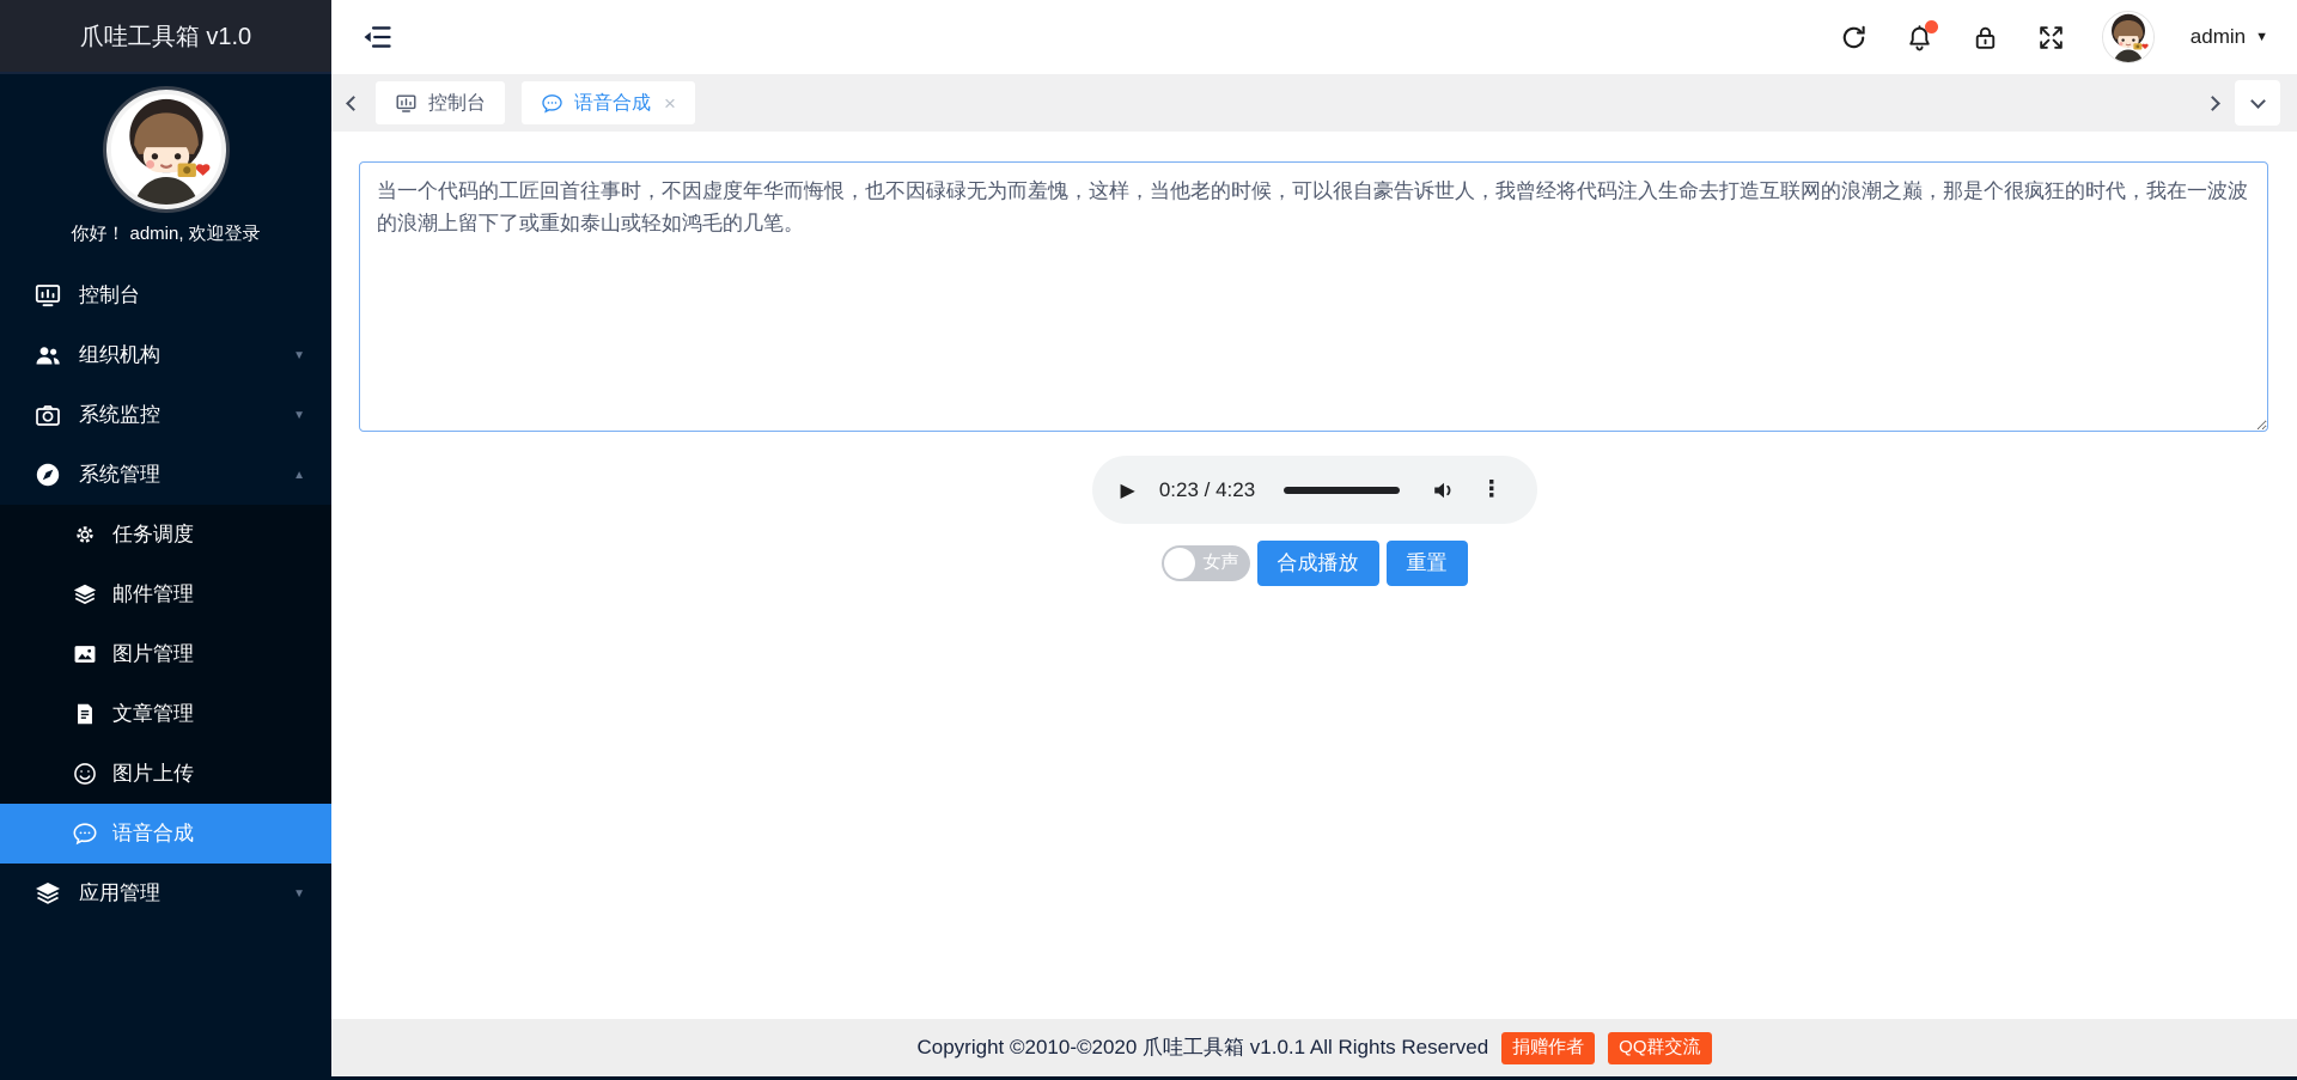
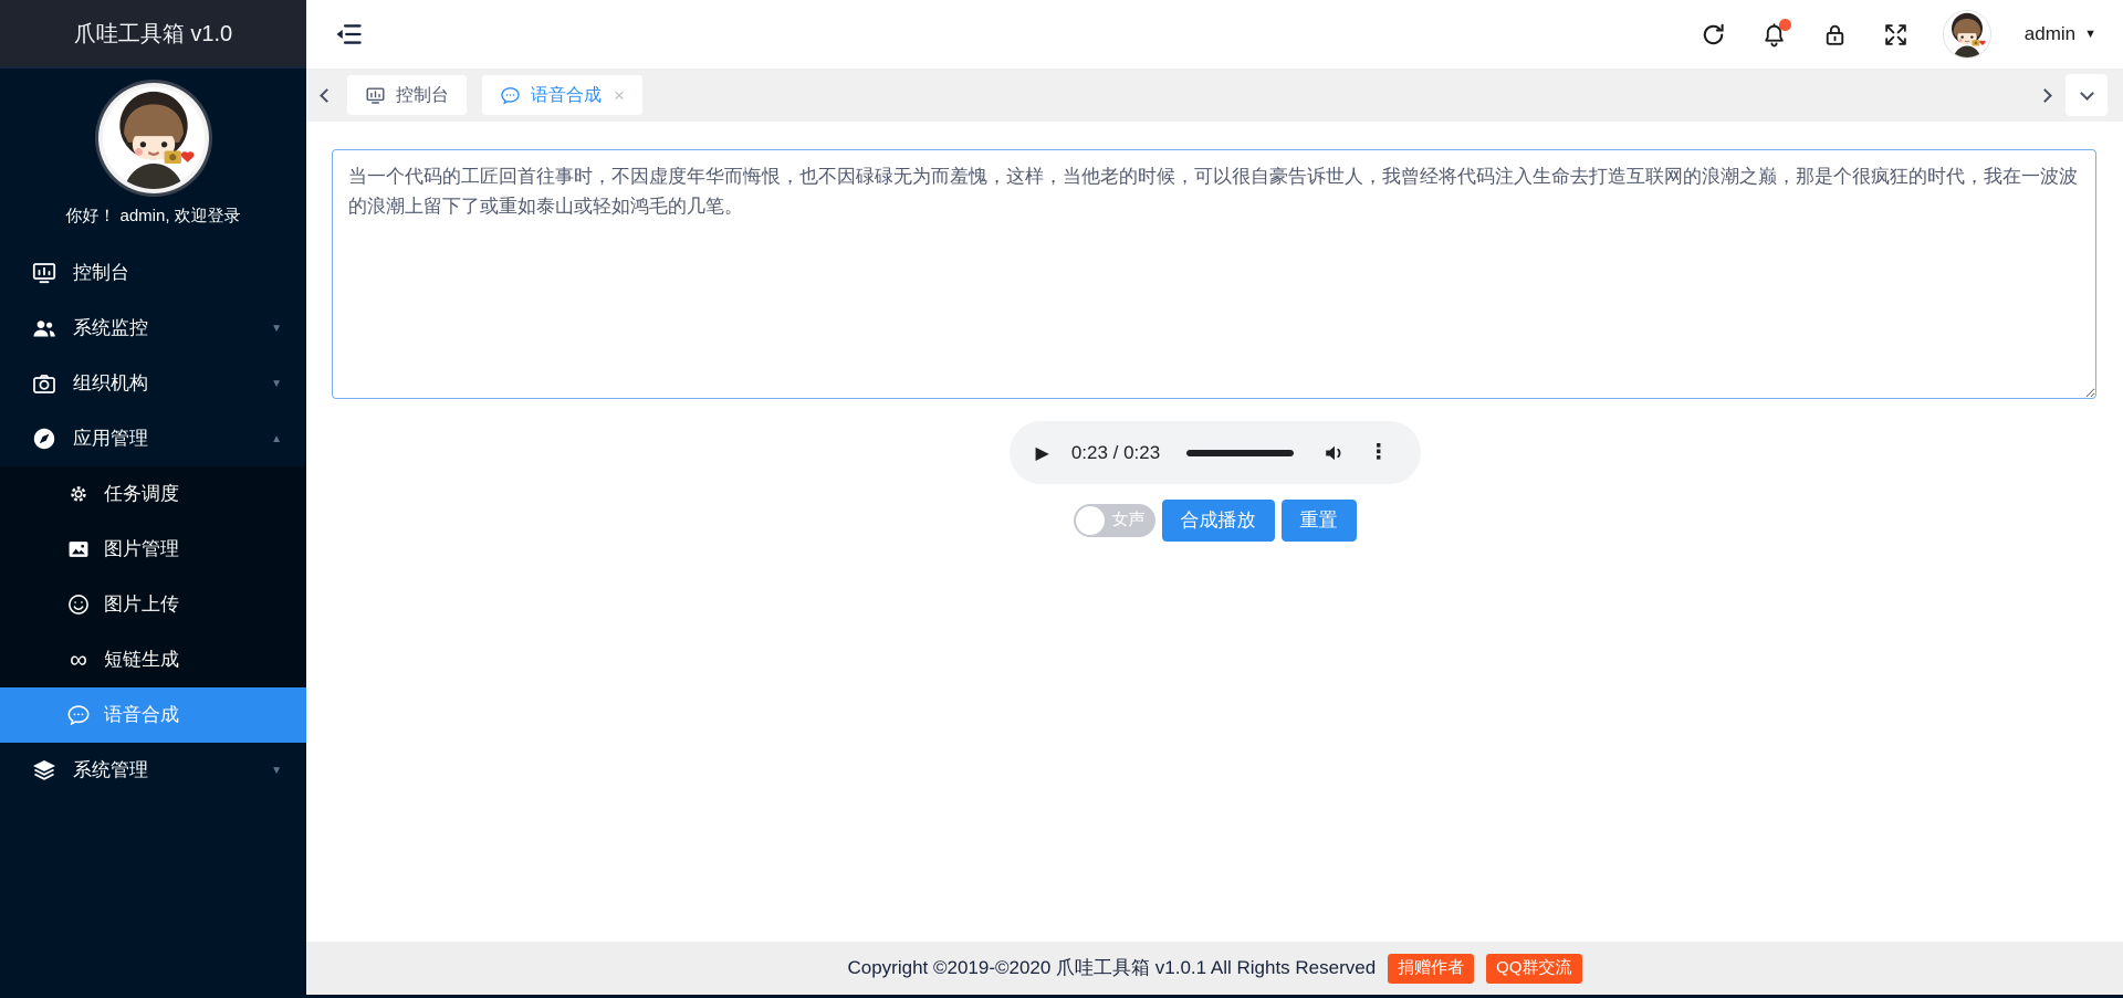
  爪哇工具箱 v1.0
  你好！ admin, 欢迎登录
  控制台
- 组织机构
+ 系统监控
  ▼
- 系统监控
+ 组织机构
  ▼
- 系统管理
+ 应用管理
  ▲
  任务调度
- 邮件管理
  图片管理
- 文章管理
  图片上传
+ ∞
+ 短链生成
  语音合成
- 应用管理
+ 系统管理
  ▼
  admin
  ▼
  控制台
  语音合成
  ×
  ▶
- 0:23 / 4:23
+ 0:23 / 0:23
  ⋮
  女声
  合成播放
  重置
- Copyright ©2010-©2020 爪哇工具箱 v1.0.1 All Rights Reserved
+ Copyright ©2019-©2020 爪哇工具箱 v1.0.1 All Rights Reserved
  捐赠作者
  QQ群交流
